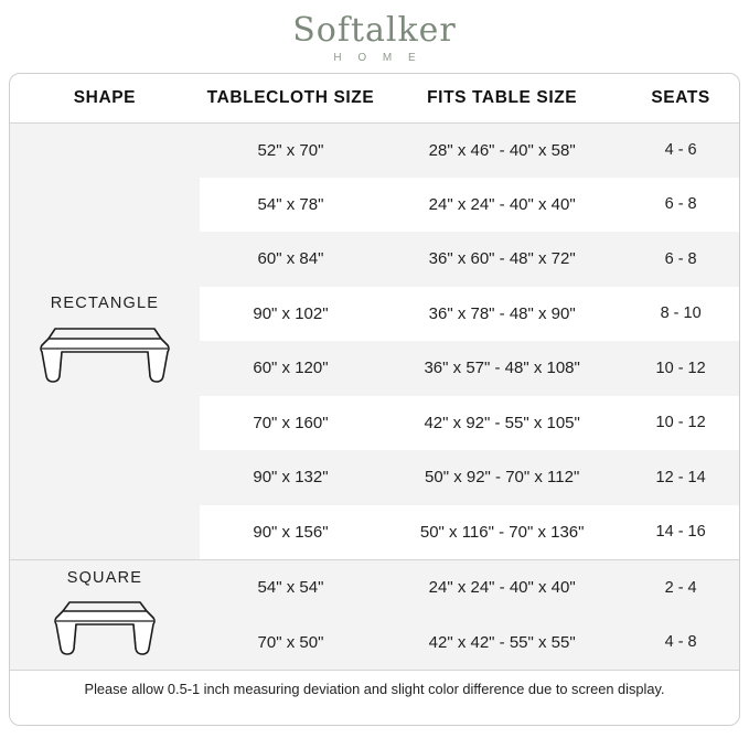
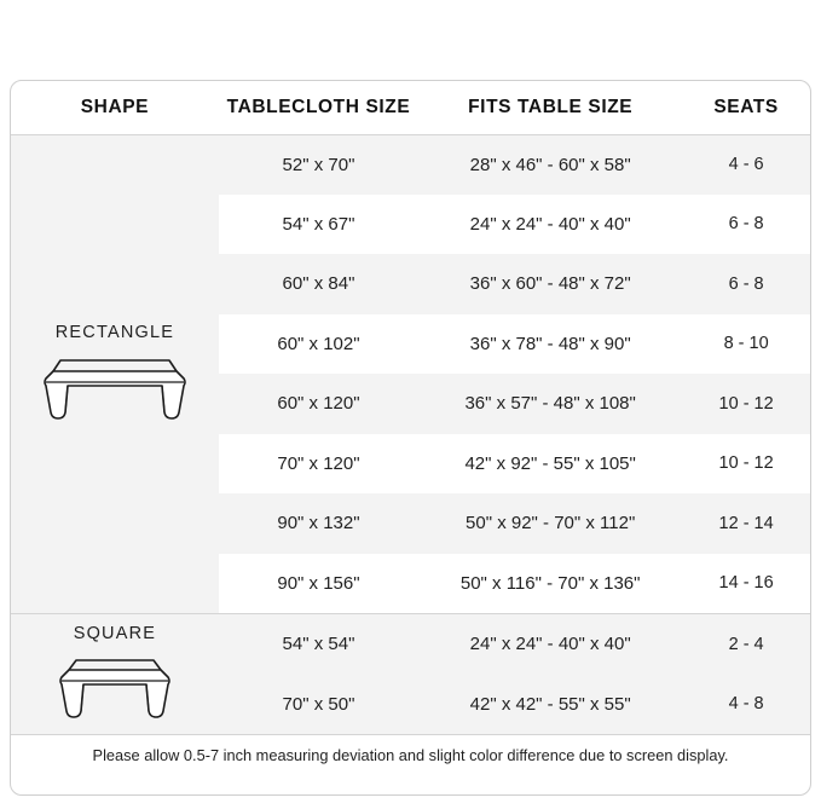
- Softalker
- H O M E
  SHAPE	TABLECLOTH SIZE	FITS TABLE SIZE	SEATS
- RECTANGLE	52" x 70"	28" x 46" - 40" x 58"	4 - 6
+ RECTANGLE	52" x 70"	28" x 46" - 60" x 58"	4 - 6
- 54" x 78"	24" x 24" - 40" x 40"	6 - 8
+ 54" x 67"	24" x 24" - 40" x 40"	6 - 8
  60" x 84"	36" x 60" - 48" x 72"	6 - 8
- 90" x 102"	36" x 78" - 48" x 90"	8 - 10
+ 60" x 102"	36" x 78" - 48" x 90"	8 - 10
  60" x 120"	36" x 57" - 48" x 108"	10 - 12
- 70" x 160"	42" x 92" - 55" x 105"	10 - 12
+ 70" x 120"	42" x 92" - 55" x 105"	10 - 12
  90" x 132"	50" x 92" - 70" x 112"	12 - 14
  90" x 156"	50" x 116" - 70" x 136"	14 - 16
  SQUARE	54" x 54"	24" x 24" - 40" x 40"	2 - 4
  70" x 50"	42" x 42" - 55" x 55"	4 - 8
- Please allow 0.5-1 inch measuring deviation and slight color difference due to screen display.
+ Please allow 0.5-7 inch measuring deviation and slight color difference due to screen display.
